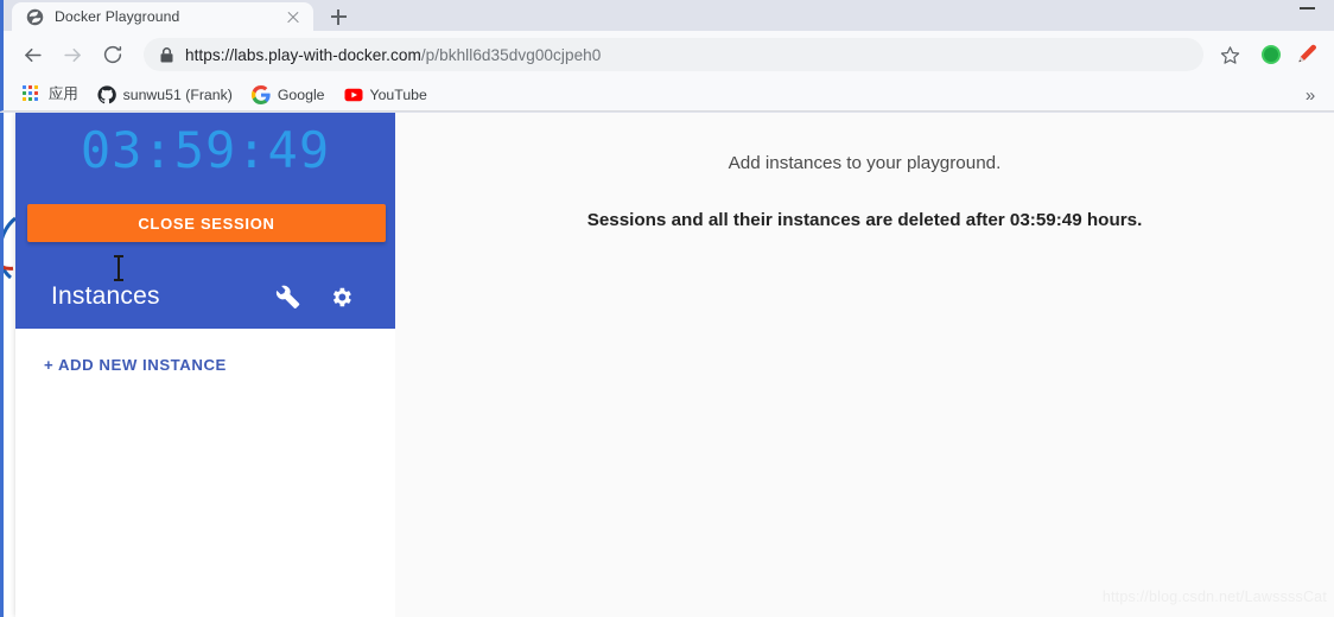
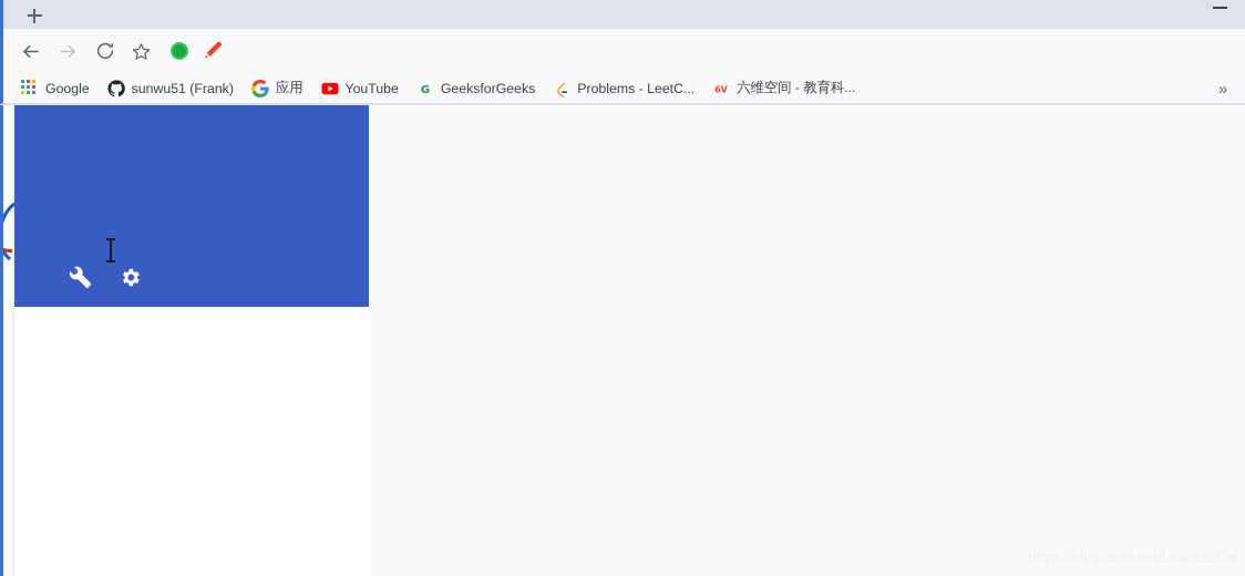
- Docker Playground
- https://labs.play-with-docker.com/p/bkhll6d35dvg00cjpeh0
- 应用
+ Google
  sunwu51 (Frank)
- Google
+ 应用
  YouTube
+ G
+ GeeksforGeeks
+ Problems - LeetC...
+ 6V
+ 六维空间 - 教育科...
  »
- 03:59:49
- CLOSE SESSION
- Instances
- + ADD NEW INSTANCE
- Add instances to your playground.
- Sessions and all their instances are deleted after 03:59:49 hours.
